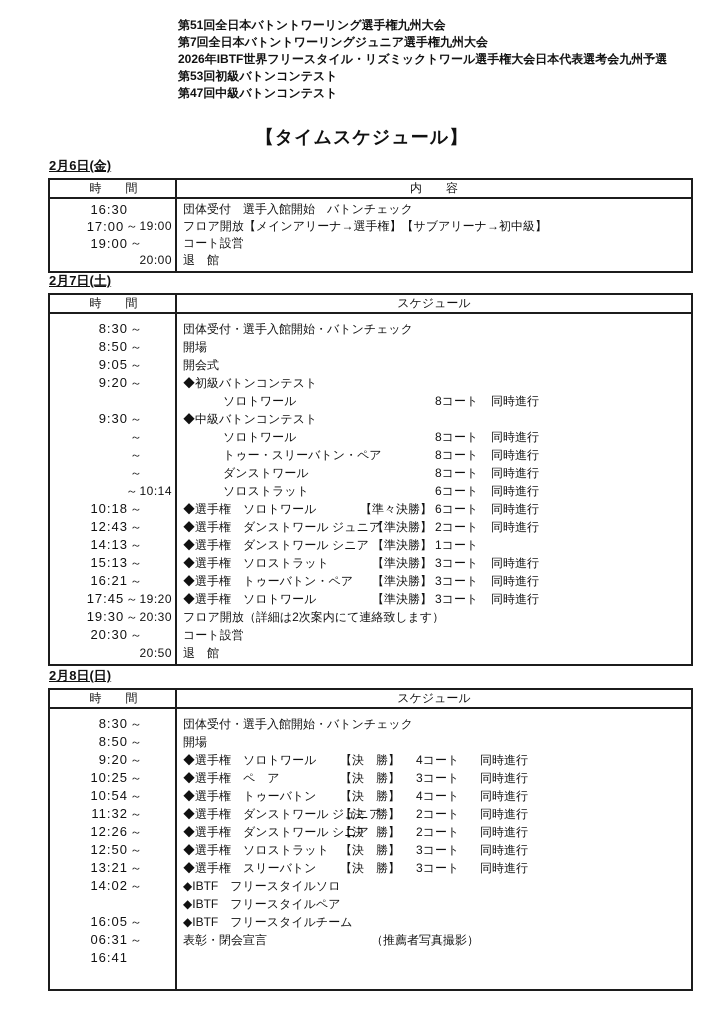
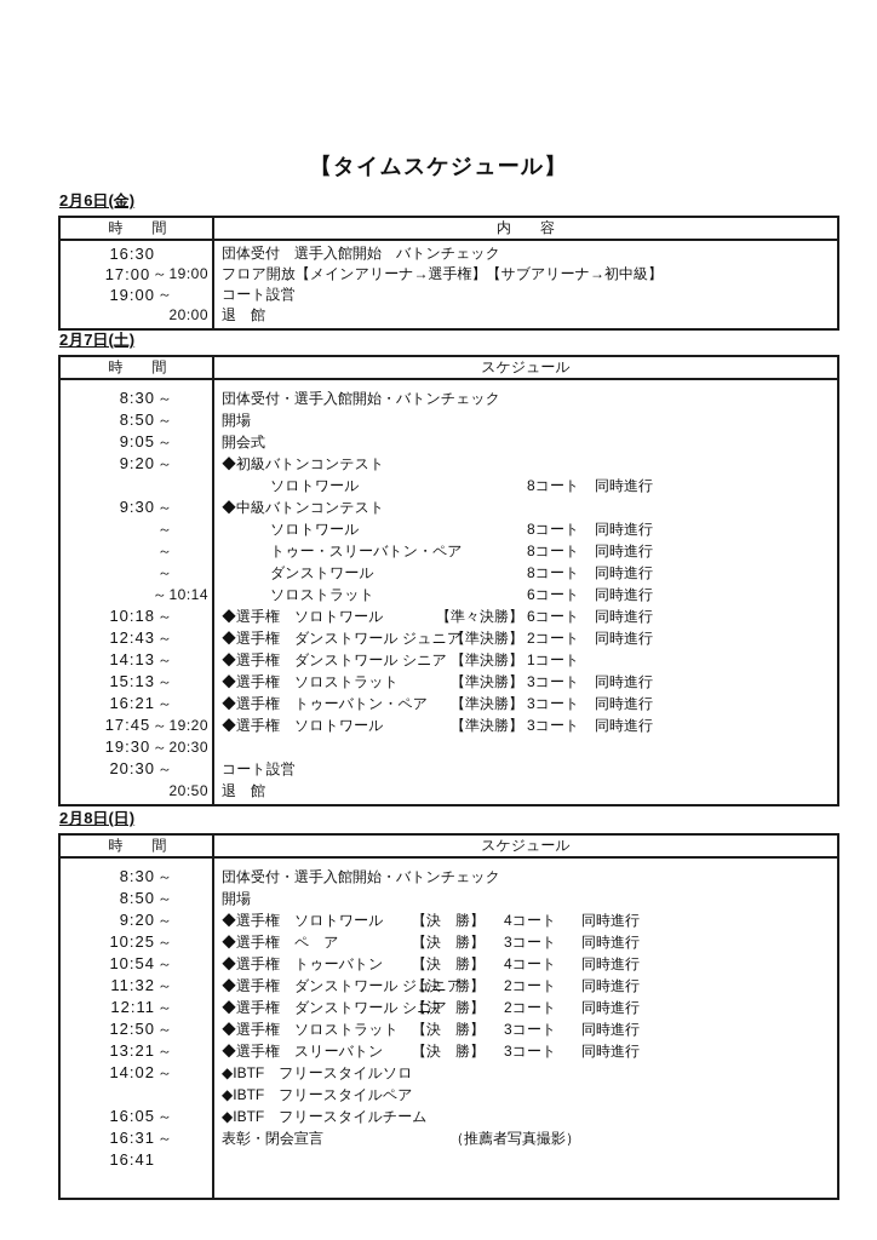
- 第51回全日本バトントワーリング選手権九州大会
- 第7回全日本バトントワーリングジュニア選手権九州大会
- 2026年IBTF世界フリースタイル・リズミックトワール選手権大会日本代表選考会九州予選
- 第53回初級バトンコンテスト
- 第47回中級バトンコンテスト
  【タイムスケジュール】
  2月6日(金)
  時 間
  内 容
  16:30
  団体受付 選手入館開始 バトンチェック
  17:00
  ～
  19:00
  フロア開放【メインアリーナ→選手権】【サブアリーナ→初中級】
  19:00
  ～
  コート設営
  20:00
  退 館
  2月7日(土)
  時 間
  スケジュール
  8:30
  ～
  団体受付・選手入館開始・バトンチェック
  8:50
  ～
  開場
  9:05
  ～
  開会式
  9:20
  ～
  ◆初級バトンコンテスト
  ソロトワール
  8コート
  同時進行
  9:30
  ～
  ◆中級バトンコンテスト
  ～
  ソロトワール
  8コート
  同時進行
  ～
  トゥー・スリーバトン・ペア
  8コート
  同時進行
  ～
  ダンストワール
  8コート
  同時進行
  ～
  10:14
  ソロストラット
  6コート
  同時進行
  10:18
  ～
  ◆選手権 ソロトワール
  【準々決勝】
  6コート
  同時進行
  12:43
  ～
  ◆選手権 ダンストワール ジュニア
  【準決勝】
  2コート
  同時進行
  14:13
  ～
  ◆選手権 ダンストワール シニア
  【準決勝】
  1コート
  15:13
  ～
  ◆選手権 ソロストラット
  【準決勝】
  3コート
  同時進行
  16:21
  ～
  ◆選手権 トゥーバトン・ペア
  【準決勝】
  3コート
  同時進行
  17:45
  ～
  19:20
  ◆選手権 ソロトワール
  【準決勝】
  3コート
  同時進行
  19:30
  ～
  20:30
- フロア開放（詳細は2次案内にて連絡致します）
  20:30
  ～
  コート設営
  20:50
  退 館
  2月8日(日)
  時 間
  スケジュール
  8:30
  ～
  団体受付・選手入館開始・バトンチェック
  8:50
  ～
  開場
  9:20
  ～
  ◆選手権 ソロトワール
  【決 勝】
  4コート
  同時進行
  10:25
  ～
  ◆選手権 ペ ア
  【決 勝】
  3コート
  同時進行
  10:54
  ～
  ◆選手権 トゥーバトン
  【決 勝】
  4コート
  同時進行
  11:32
  ～
  ◆選手権 ダンストワール ジュニア
  【決 勝】
  2コート
  同時進行
- 12:26
+ 12:11
  ～
  ◆選手権 ダンストワール シニア
  【決 勝】
  2コート
  同時進行
  12:50
  ～
  ◆選手権 ソロストラット
  【決 勝】
  3コート
  同時進行
  13:21
  ～
  ◆選手権 スリーバトン
  【決 勝】
  3コート
  同時進行
  14:02
  ～
  ◆IBTF フリースタイルソロ
  ◆IBTF フリースタイルペア
  16:05
  ～
  ◆IBTF フリースタイルチーム
- 06:31
+ 16:31
  ～
  表彰・閉会宣言
  （推薦者写真撮影）
  16:41
